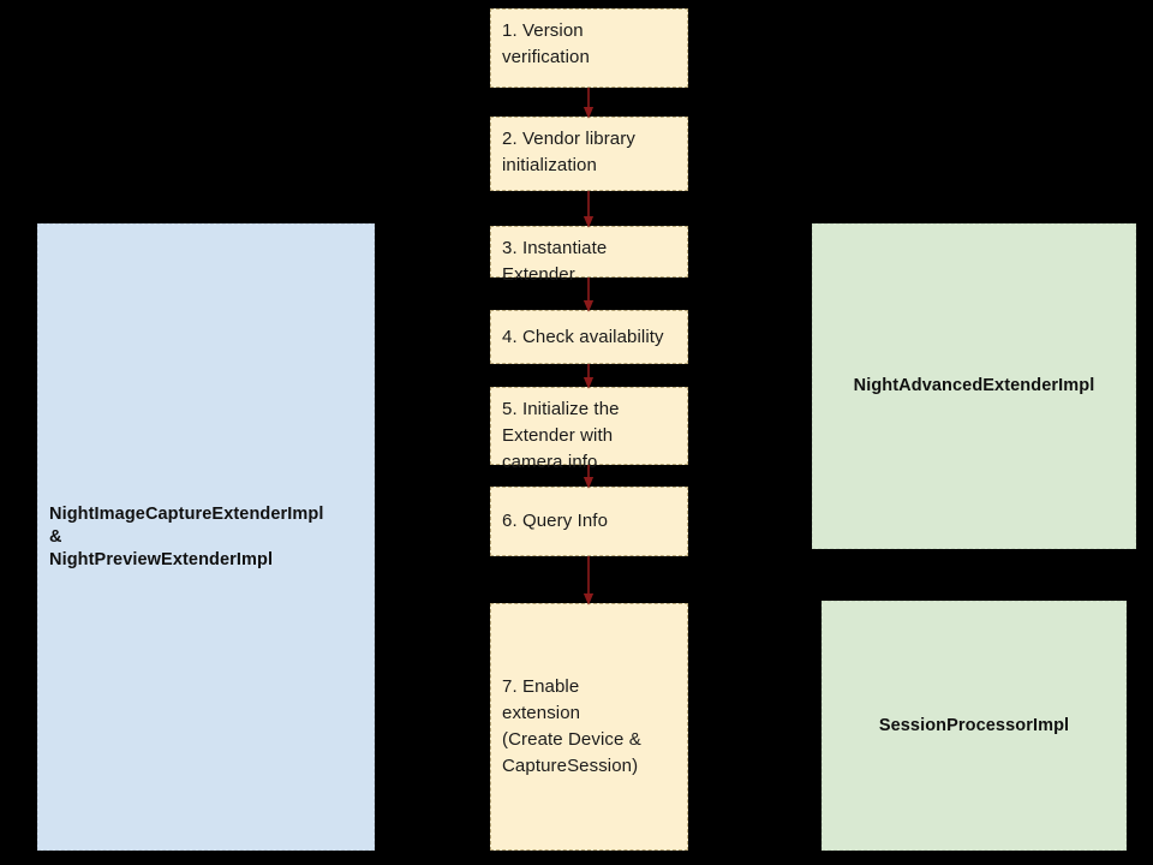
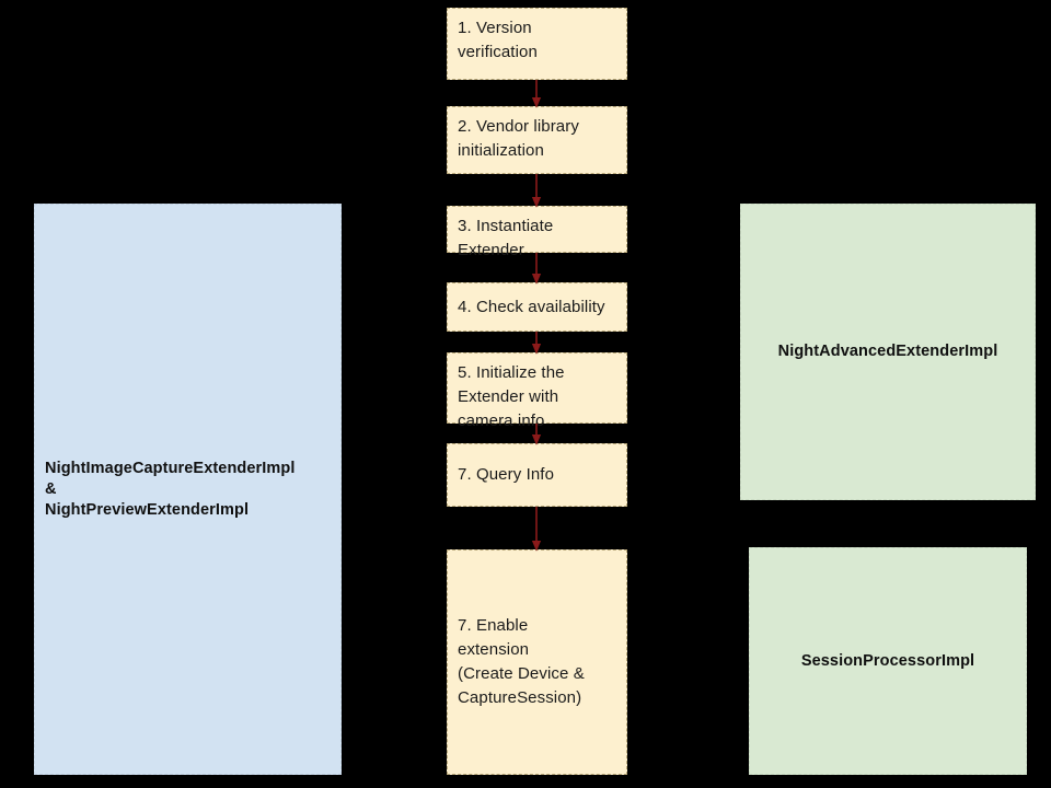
  NightImageCaptureExtenderImpl
  &
  NightPreviewExtenderImpl
  NightAdvancedExtenderImpl
  SessionProcessorImpl
  1. Version
  verification
  2. Vendor library
  initialization
  3. Instantiate
  Extender
  4. Check availability
  5. Initialize the
  Extender with
  camera info
- 6. Query Info
+ 7. Query Info
  7. Enable
  extension
  (Create Device &
  CaptureSession)
